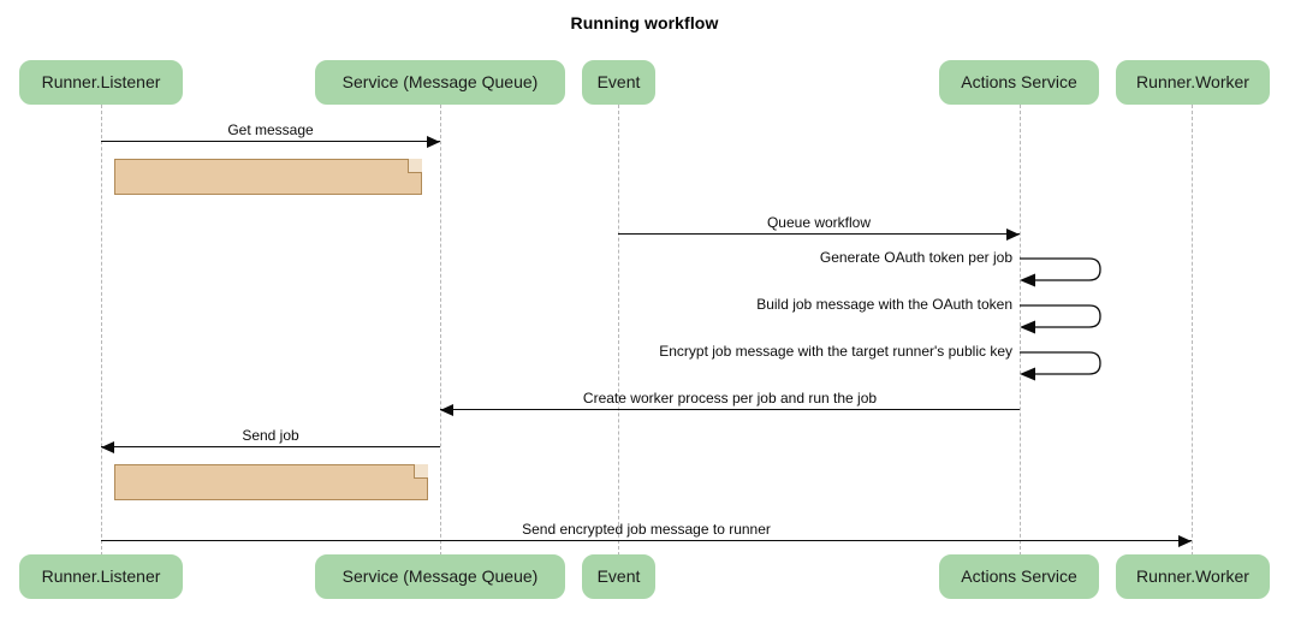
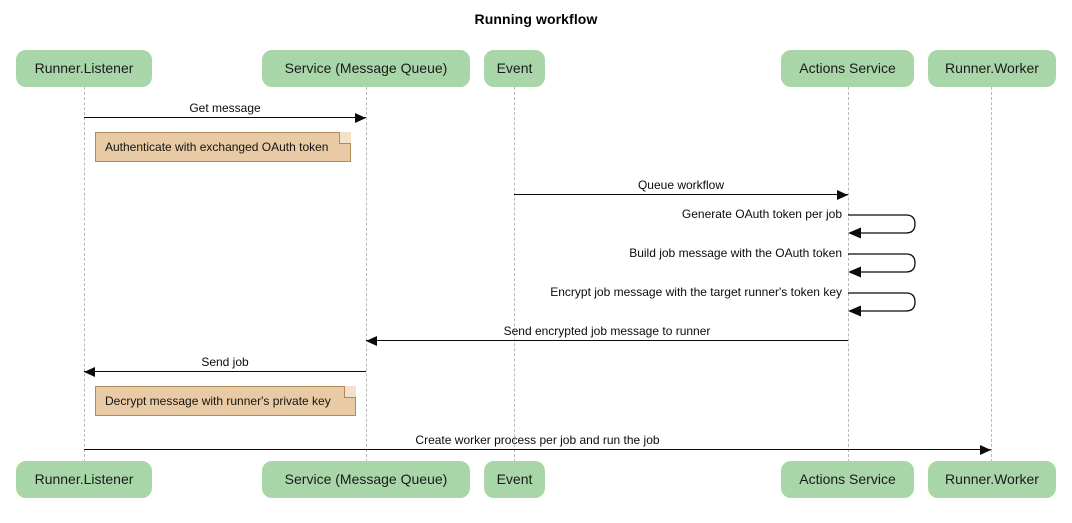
  Running workflow
  Get message
  Queue workflow
- Create worker process per job and run the job
+ Send encrypted job message to runner
  Send job
- Send encrypted job message to runner
+ Create worker process per job and run the job
  Generate OAuth token per job
  Build job message with the OAuth token
- Encrypt job message with the target runner's public key
+ Encrypt job message with the target runner's token key
+ Authenticate with exchanged OAuth token
+ Decrypt message with runner's private key
  Runner.Listener
  Service (Message Queue)
  Event
  Actions Service
  Runner.Worker
  Runner.Listener
  Service (Message Queue)
  Event
  Actions Service
  Runner.Worker
